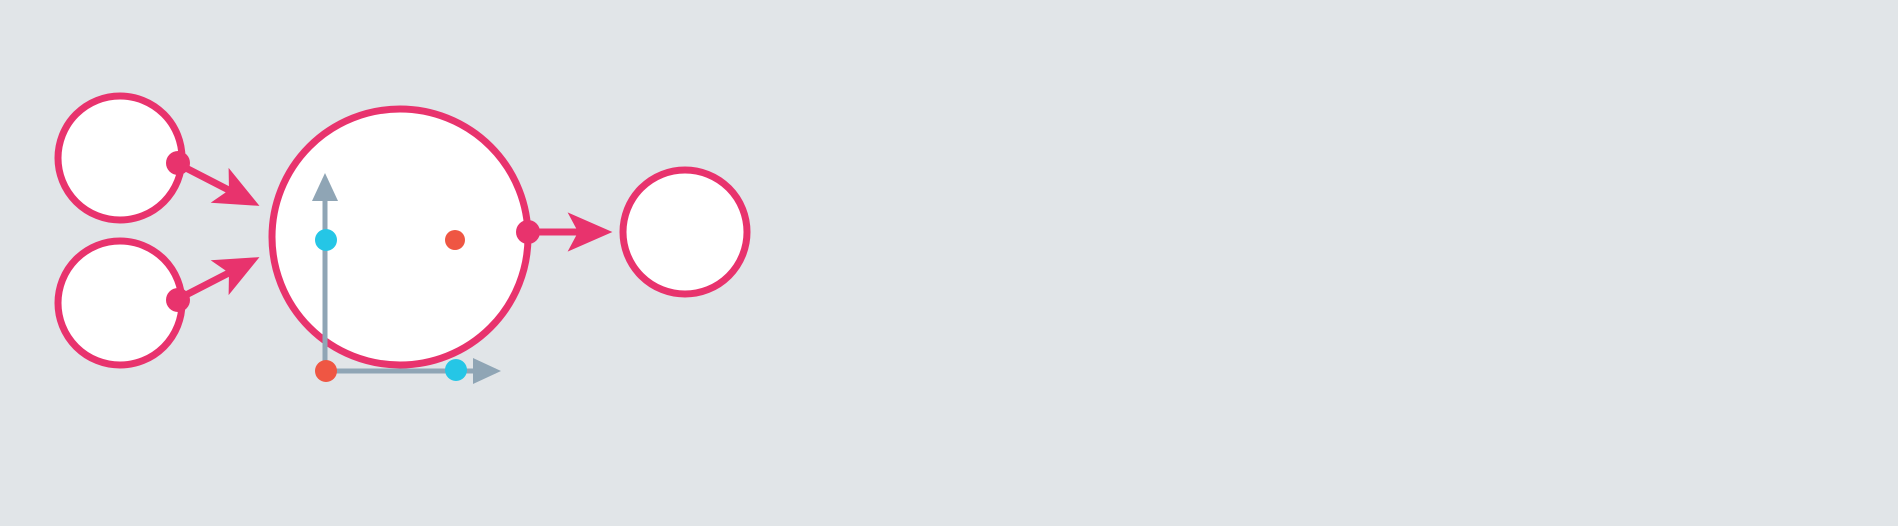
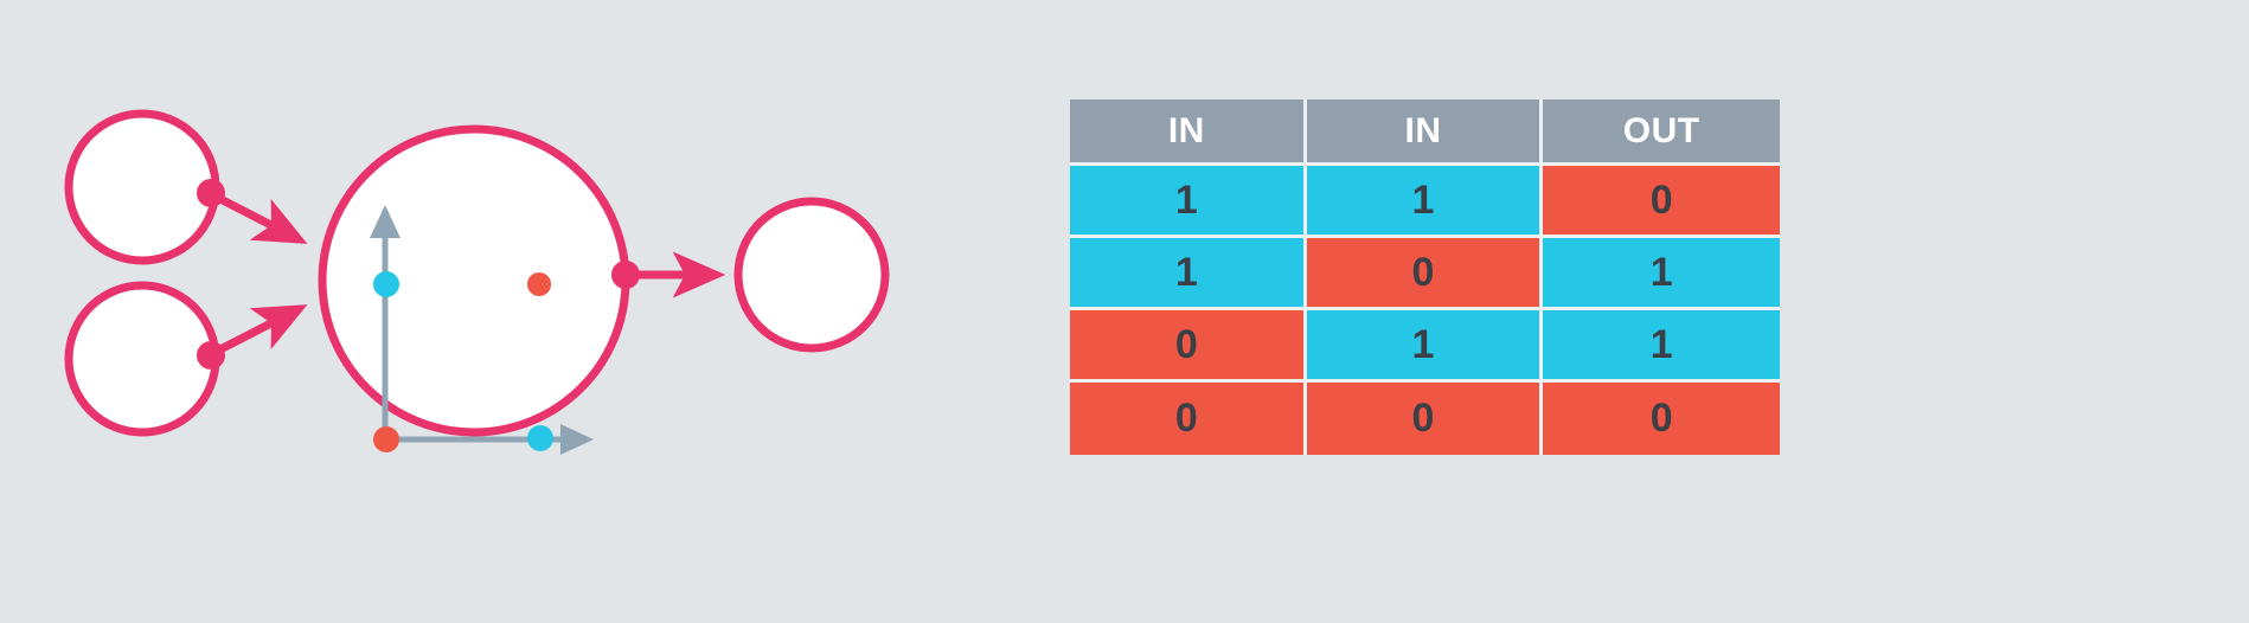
+ IN	IN	OUT
+ 1	1	0
+ 1	0	1
+ 0	1	1
+ 0	0	0
